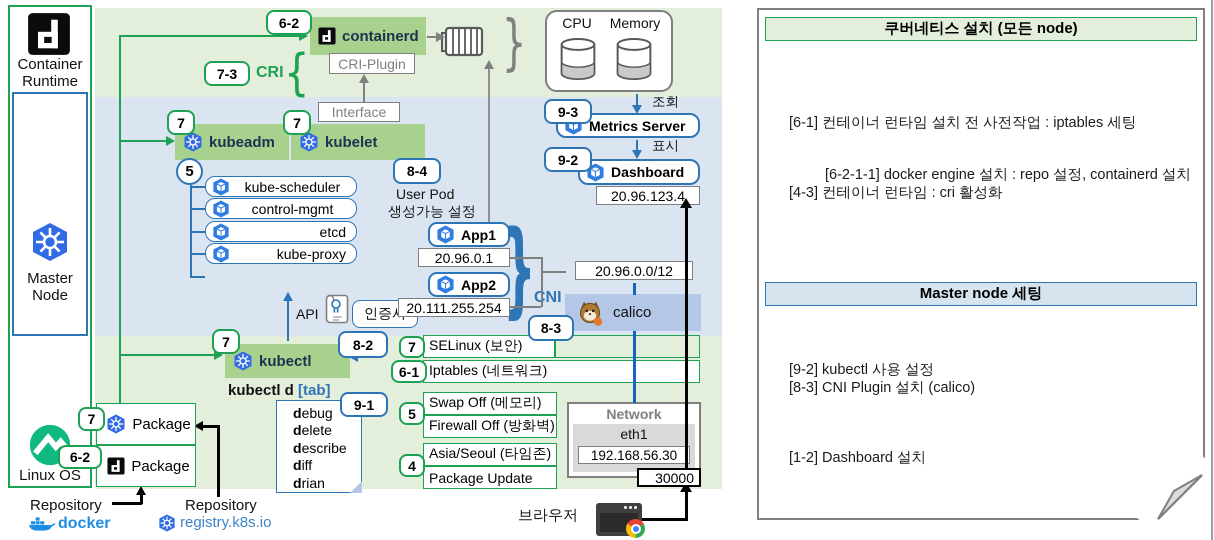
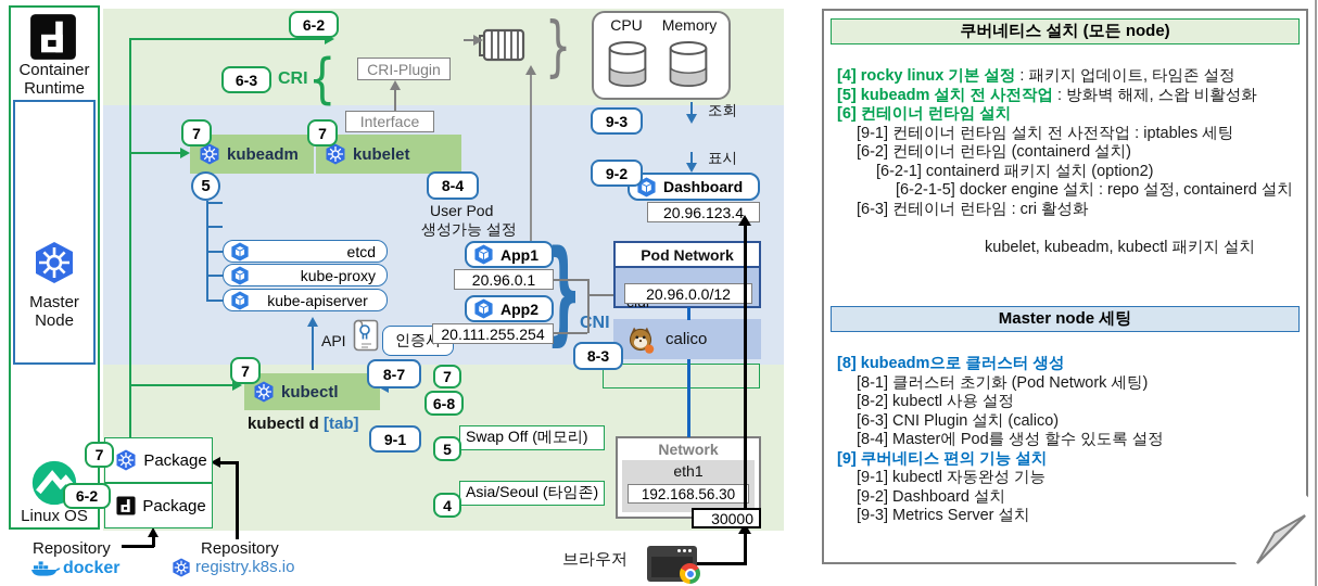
  Container Runtime
  Master Node
  Linux OS
  Repository
  docker
  Repository
  registry.k8s.io
  Package
  Package
  7
  6-2
- containerd
  CRI-Plugin
  Interface
  6-2
- 7-3
+ 6-3
  CRI
  {
  kubeadm
  kubelet
  7
  7
  5
- kube-scheduler
- control-mgmt
  etcd
  kube-proxy
+ kube-apiserver
  API
  kubectl
  7
- 8-2
+ 8-7
  kubectl d [tab]
- debug
- delete
- describe
- diff
- drian
  9-1
  8-4
  User Pod
  생성가능 설정
  App1
  20.96.0.1
  App2
  20.111.255.254
  }
  CNI
  8-3
  }
  CPU
  Memory
  조회
- Metrics Server
  9-3
  표시
  Dashboard
  9-2
  20.96.123.4
+ Pod Network
  20.96.0.0/12
  calico
- SELinux (보안)
  7
- Iptables (네트워크)
- 6-1
+ 6-8
  Swap Off (메모리)
- Firewall Off (방화벽)
  5
  Asia/Seoul (타임존)
- Package Update
  4
  Network
  eth1
  192.168.56.30
  30000
  브라우저
  쿠버네티스 설치 (모든 node)
+ [4] rocky linux 기본 설정 : 패키지 업데이트, 타임존 설정
+ [5] kubeadm 설치 전 사전작업 : 방화벽 해제, 스왑 비활성화
+ [6] 컨테이너 런타임 설치
- [6-1] 컨테이너 런타임 설치 전 사전작업 : iptables 세팅
+ [9-1] 컨테이너 런타임 설치 전 사전작업 : iptables 세팅
+ [6-2] 컨테이너 런타임 (containerd 설치)
+ [6-2-1] containerd 패키지 설치 (option2)
- [6-2-1-1] docker engine 설치 : repo 설정, containerd 설치
+ [6-2-1-5] docker engine 설치 : repo 설정, containerd 설치
- [4-3] 컨테이너 런타임 : cri 활성화
+ [6-3] 컨테이너 런타임 : cri 활성화
+ kubelet, kubeadm, kubectl 패키지 설치
  Master node 세팅
+ [8] kubeadm으로 클러스터 생성
+ [8-1] 클러스터 초기화 (Pod Network 세팅)
- [9-2] kubectl 사용 설정
+ [8-2] kubectl 사용 설정
- [8-3] CNI Plugin 설치 (calico)
+ [6-3] CNI Plugin 설치 (calico)
+ [8-4] Master에 Pod를 생성 할수 있도록 설정
+ [9] 쿠버네티스 편의 기능 설치
+ [9-1] kubectl 자동완성 기능
- [1-2] Dashboard 설치
+ [9-2] Dashboard 설치
+ [9-3] Metrics Server 설치
